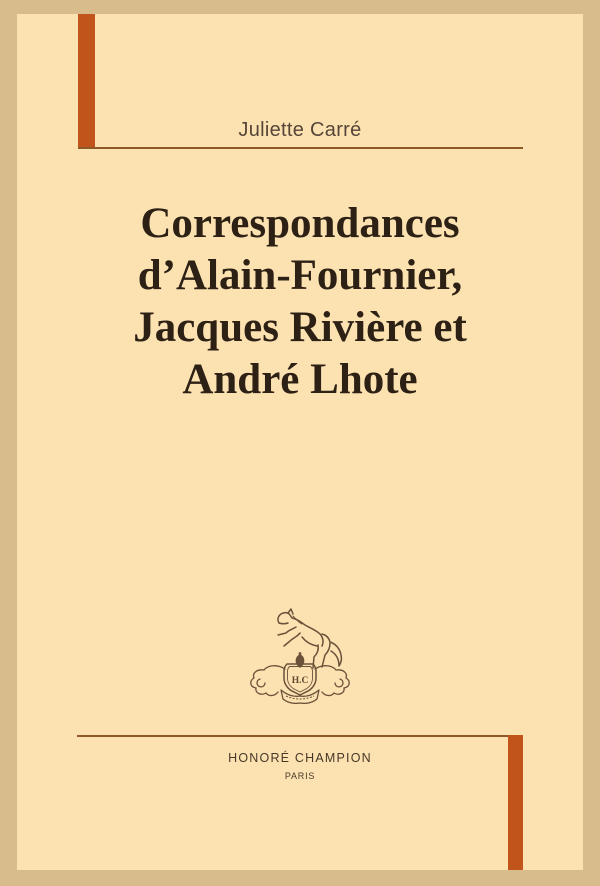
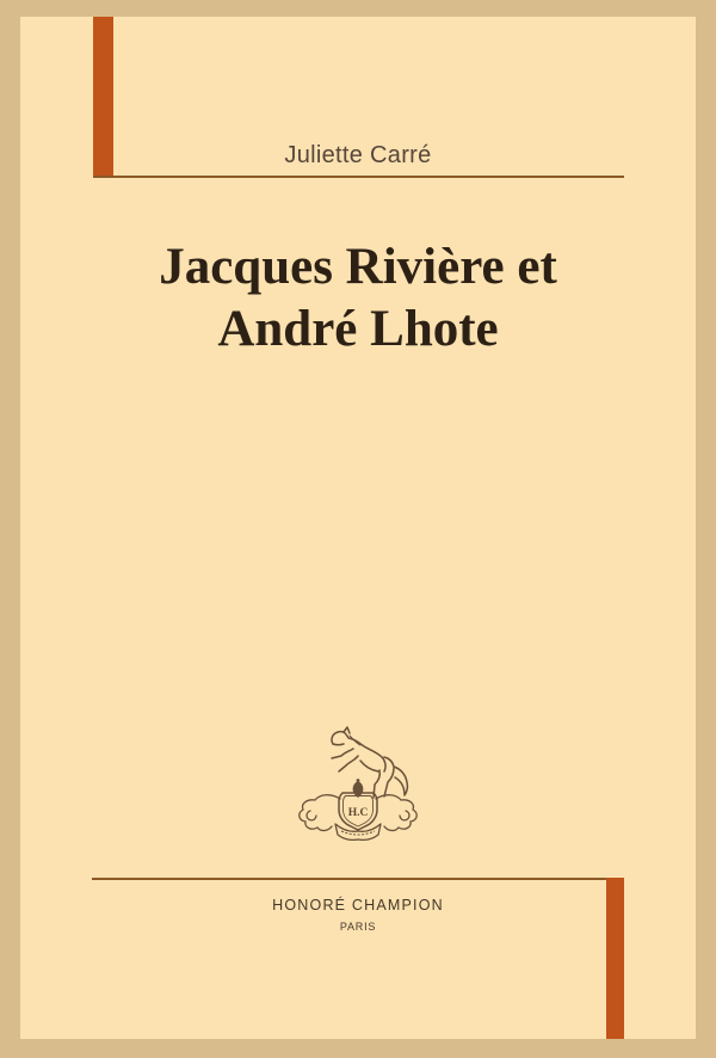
  Juliette Carré
- Correspondances
- d’Alain-Fournier,
  Jacques Rivière et
  André Lhote
  H.C
  HONORÉ CHAMPION
  PARIS
